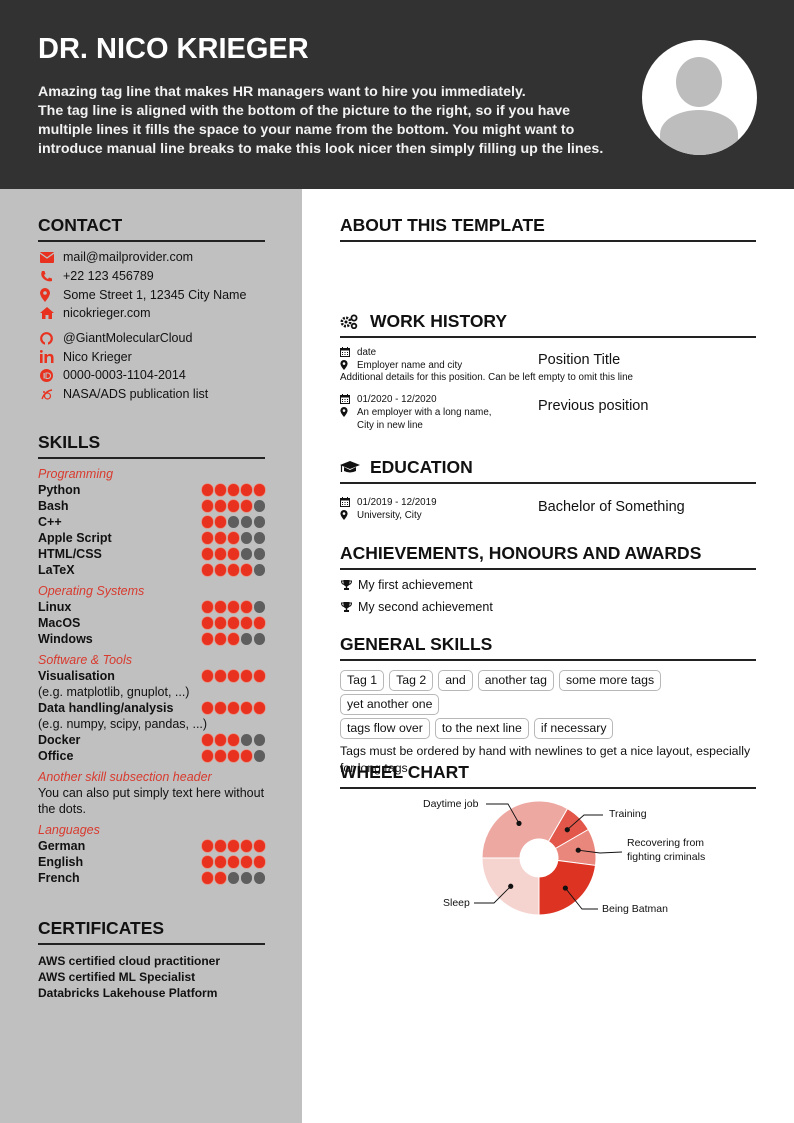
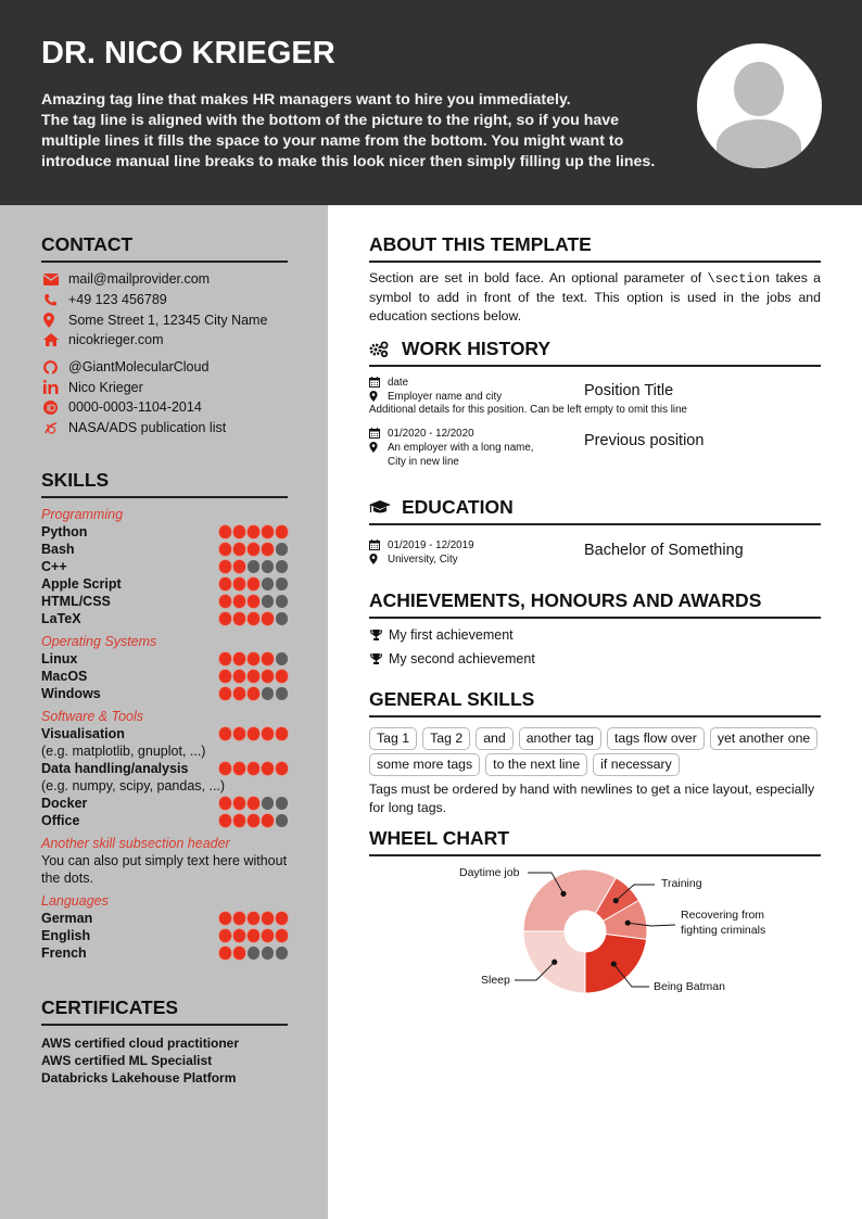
  DR. NICO KRIEGER
  Amazing tag line that makes HR managers want to hire you immediately.
  The tag line is aligned with the bottom of the picture to the right, so if you have
  multiple lines it fills the space to your name from the bottom. You might want to
  introduce manual line breaks to make this look nicer then simply filling up the lines.
  CONTACT
  mail@mailprovider.com
- +22 123 456789
+ +49 123 456789
  Some Street 1, 12345 City Name
  nicokrieger.com
  @GiantMolecularCloud
  Nico Krieger
  0000-0003-1104-2014
  NASA/ADS publication list
  SKILLS
  Programming
  Python
  Bash
  C++
  Apple Script
  HTML/CSS
  LaTeX
  Operating Systems
  Linux
  MacOS
  Windows
  Software & Tools
  Visualisation
  (e.g. matplotlib, gnuplot, ...)
  Data handling/analysis
  (e.g. numpy, scipy, pandas, ...)
  Docker
  Office
  Another skill subsection header
  You can also put simply text here without
  the dots.
  Languages
  German
  English
  French
  CERTIFICATES
  AWS certified cloud practitioner
  AWS certified ML Specialist
  Databricks Lakehouse Platform
  ABOUT THIS TEMPLATE
+ Section are set in bold face. An optional parameter of \section takes a symbol to add in front of the text. This option is used in the jobs and education sections below.
  WORK HISTORY
  date
  Employer name and city
  Position Title
  Additional details for this position. Can be left empty to omit this line
  01/2020 - 12/2020
  An employer with a long name,
  City in new line
  Previous position
  EDUCATION
  01/2019 - 12/2019
  University, City
  Bachelor of Something
  ACHIEVEMENTS, HONOURS AND AWARDS
  My first achievement
  My second achievement
  GENERAL SKILLS
  Tag 1
  Tag 2
  and
  another tag
- some more tags
+ tags flow over
  yet another one
- tags flow over
+ some more tags
  to the next line
  if necessary
  Tags must be ordered by hand with newlines to get a nice layout, especially for long tags.
  WHEEL CHART
  Daytime job
  Training
  Recovering from fighting criminals
  Being Batman
  Sleep
